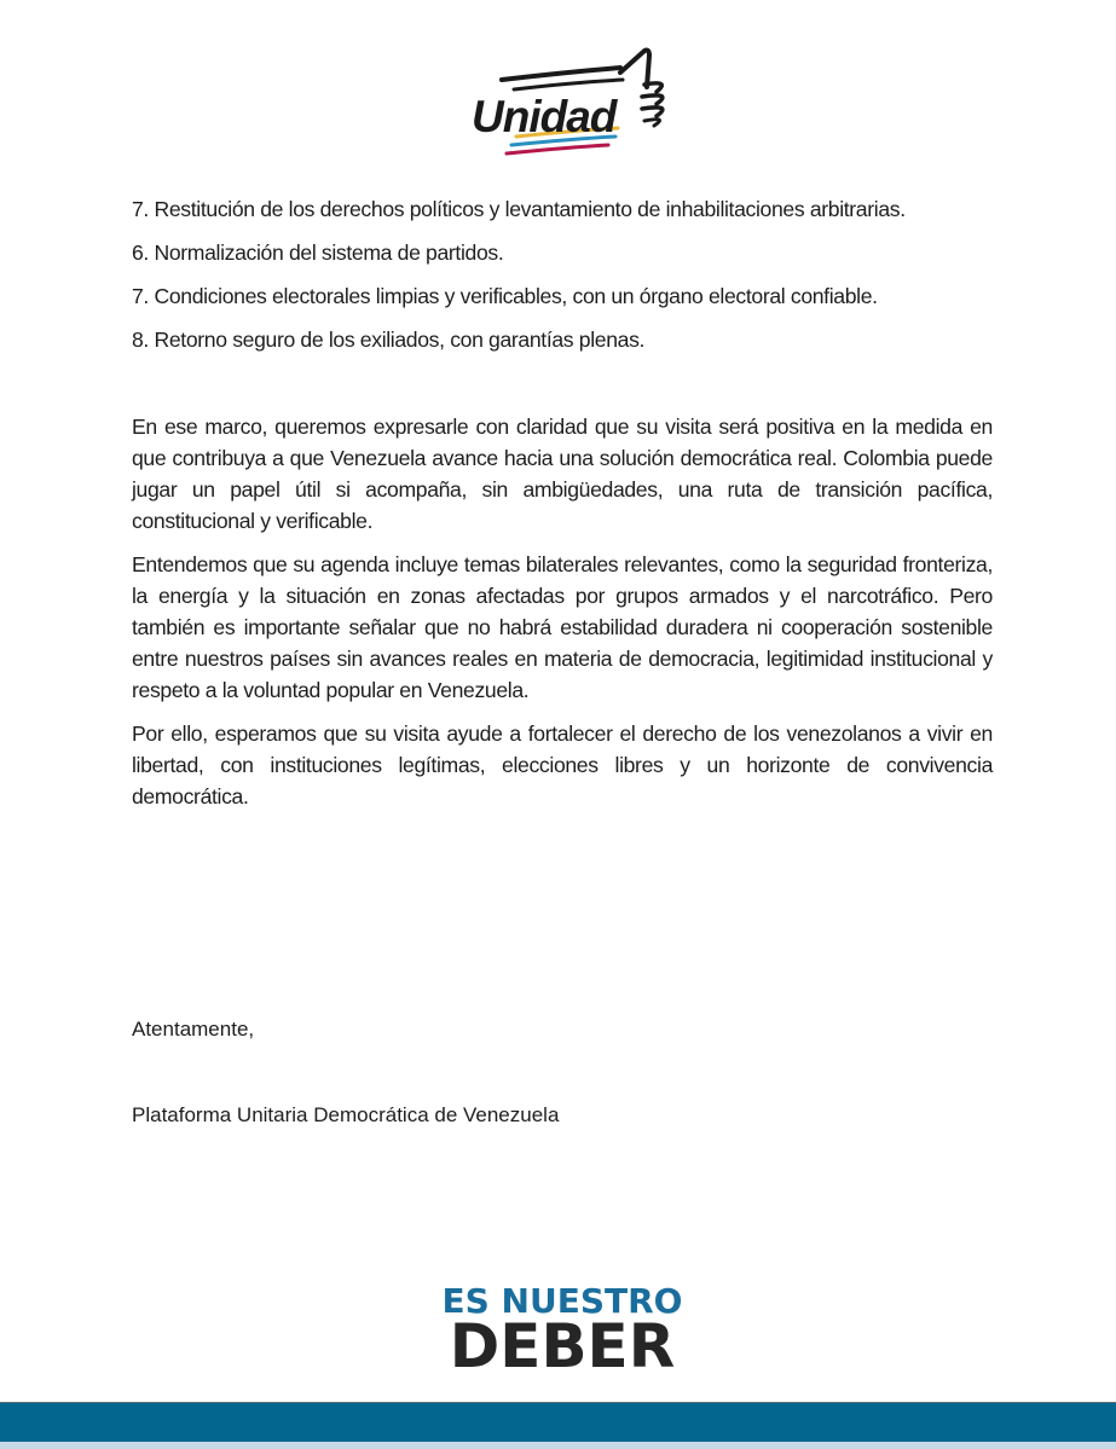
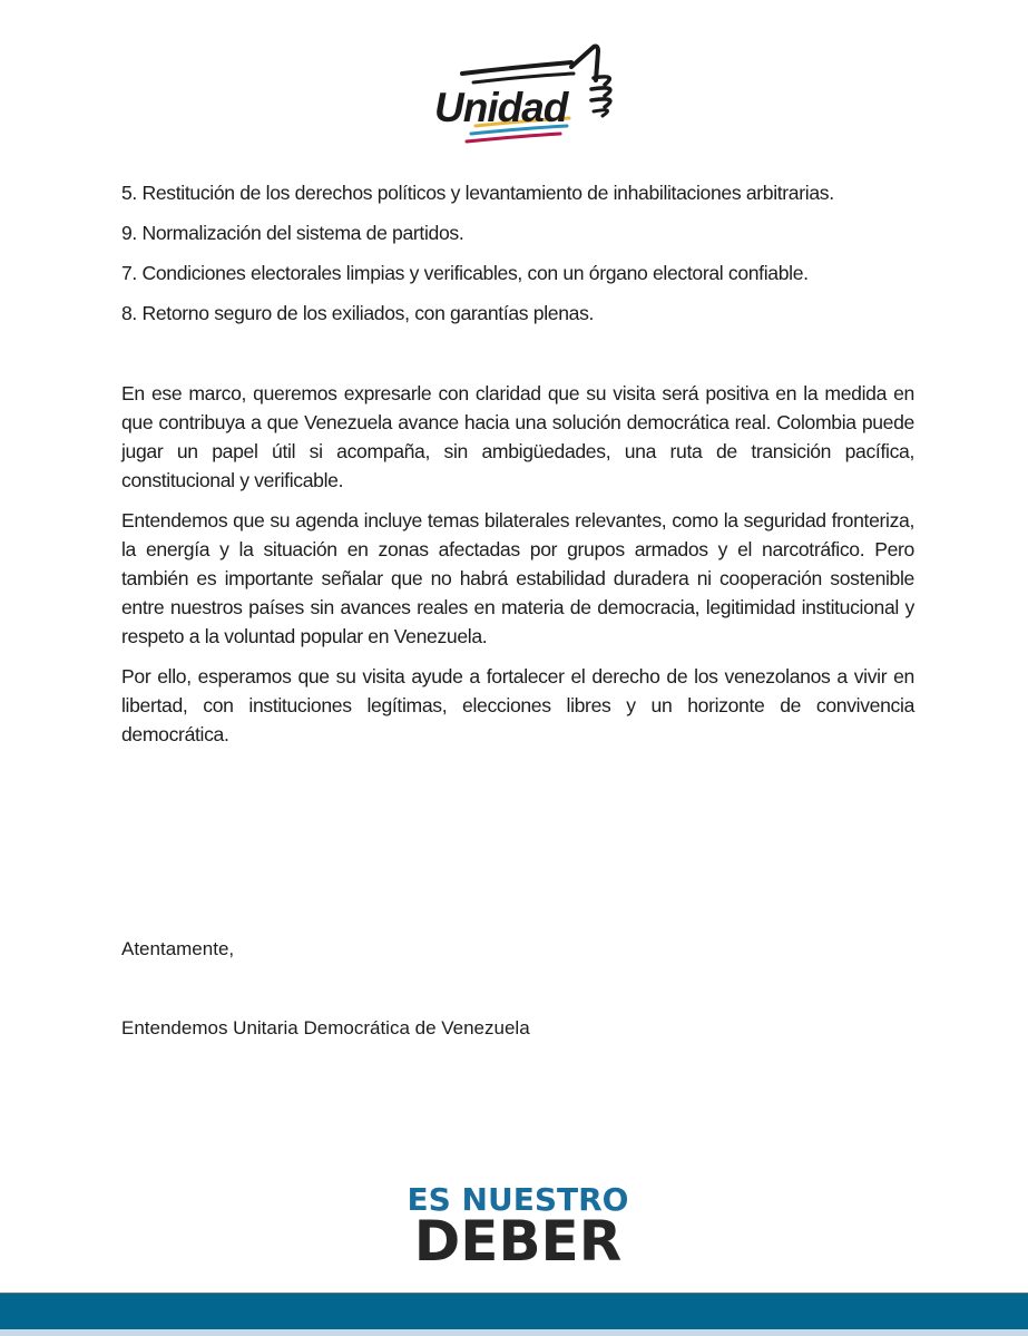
  Unidad
- 7. Restitución de los derechos políticos y levantamiento de inhabilitaciones arbitrarias.
+ 5. Restitución de los derechos políticos y levantamiento de inhabilitaciones arbitrarias.
- 6. Normalización del sistema de partidos.
+ 9. Normalización del sistema de partidos.
  7. Condiciones electorales limpias y verificables, con un órgano electoral confiable.
  8. Retorno seguro de los exiliados, con garantías plenas.
  En ese marco, queremos expresarle con claridad que su visita será positiva en la medida en que contribuya a que Venezuela avance hacia una solución democrática real. Colombia puede jugar un papel útil si acompaña, sin ambigüedades, una ruta de transición pacífica, constitucional y verificable.
  Entendemos que su agenda incluye temas bilaterales relevantes, como la seguridad fronteriza, la energía y la situación en zonas afectadas por grupos armados y el narcotráfico. Pero también es importante señalar que no habrá estabilidad duradera ni cooperación sostenible entre nuestros países sin avances reales en materia de democracia, legitimidad institucional y respeto a la voluntad popular en Venezuela.
  Por ello, esperamos que su visita ayude a fortalecer el derecho de los venezolanos a vivir en libertad, con instituciones legítimas, elecciones libres y un horizonte de convivencia democrática.
  Atentamente,
- Plataforma Unitaria Democrática de Venezuela
+ Entendemos Unitaria Democrática de Venezuela
  ES NUESTRO
  DEBER
